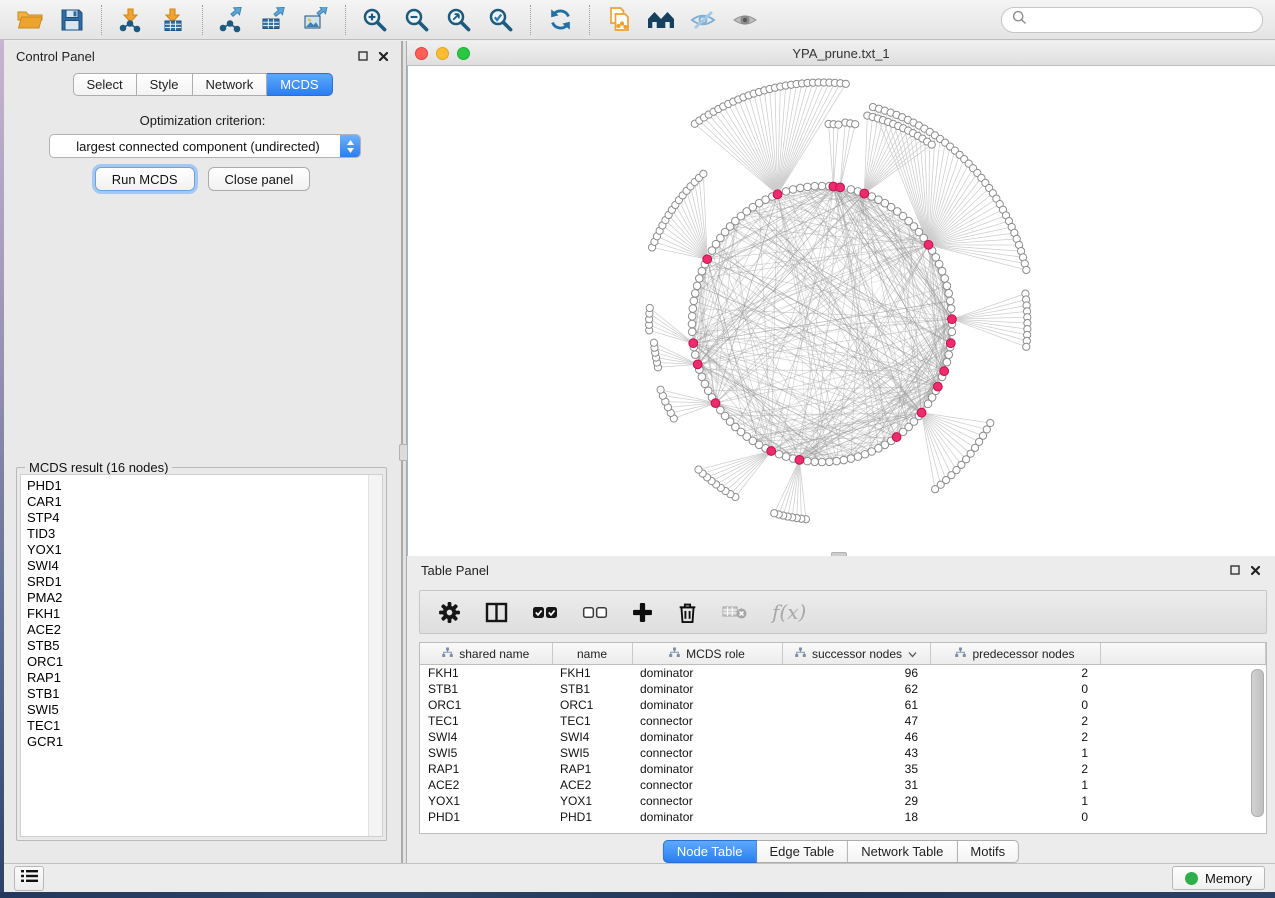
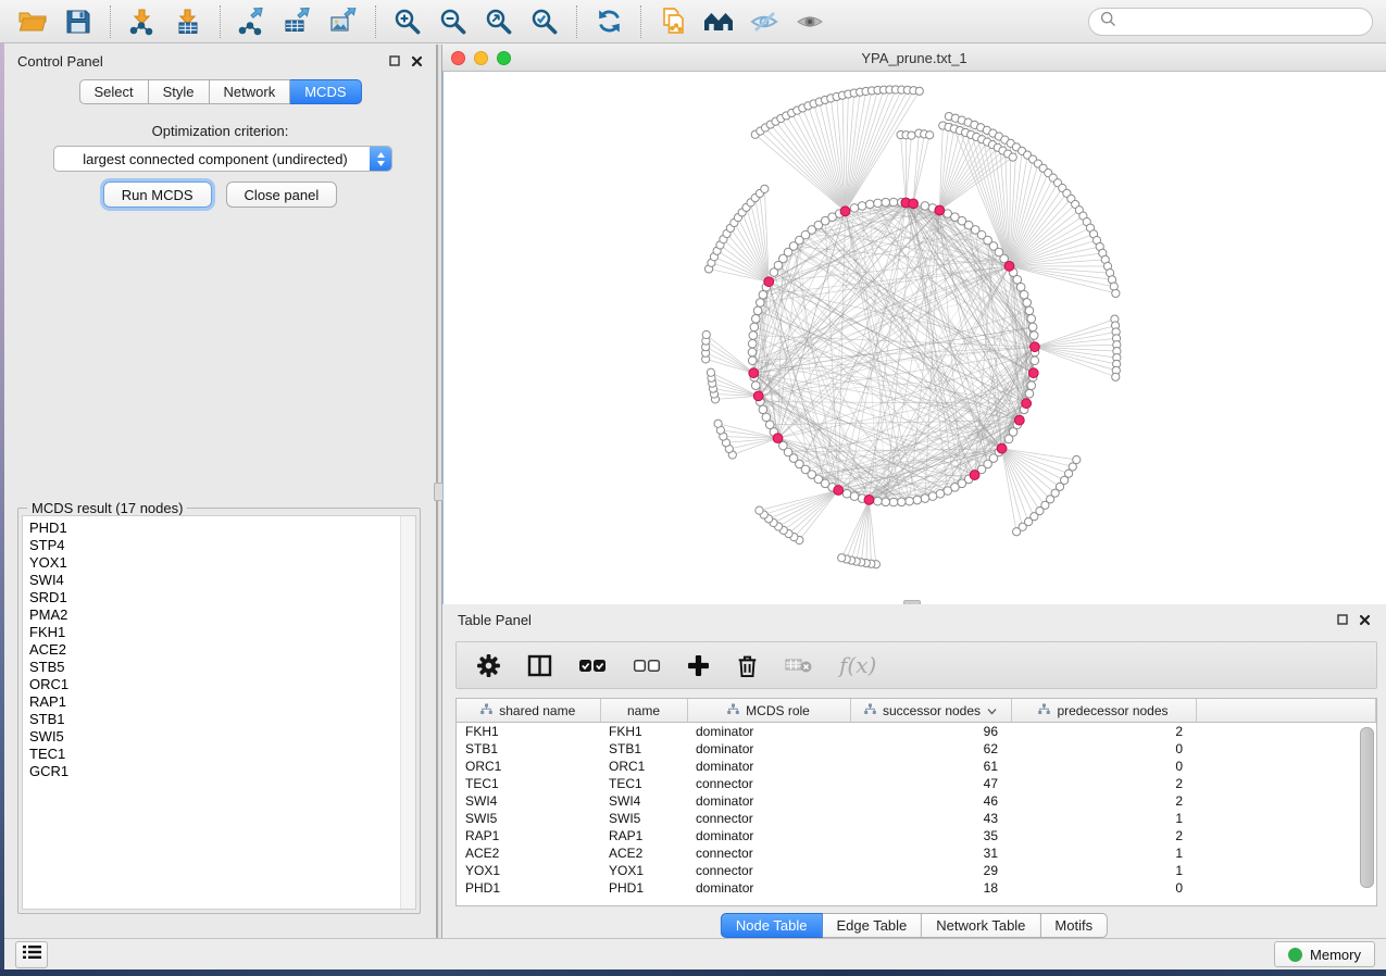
  Control Panel
  Select
  Style
  Network
  MCDS
  Optimization criterion:
  largest connected component (undirected)
  Run MCDS
  Close panel
- MCDS result (16 nodes)
+ MCDS result (17 nodes)
  PHD1
- CAR1
  STP4
- TID3
  YOX1
  SWI4
  SRD1
  PMA2
  FKH1
  ACE2
  STB5
  ORC1
  RAP1
  STB1
  SWI5
  TEC1
  GCR1
  YPA_prune.txt_1
  Table Panel
  f(x)
  shared name	name	MCDS role	successor nodes	predecessor nodes
  FKH1	FKH1	dominator	96	2
  STB1	STB1	dominator	62	0
  ORC1	ORC1	dominator	61	0
  TEC1	TEC1	connector	47	2
  SWI4	SWI4	dominator	46	2
  SWI5	SWI5	connector	43	1
  RAP1	RAP1	dominator	35	2
  ACE2	ACE2	connector	31	1
  YOX1	YOX1	connector	29	1
  PHD1	PHD1	dominator	18	0
  Node Table
  Edge Table
  Network Table
  Motifs
  Memory
